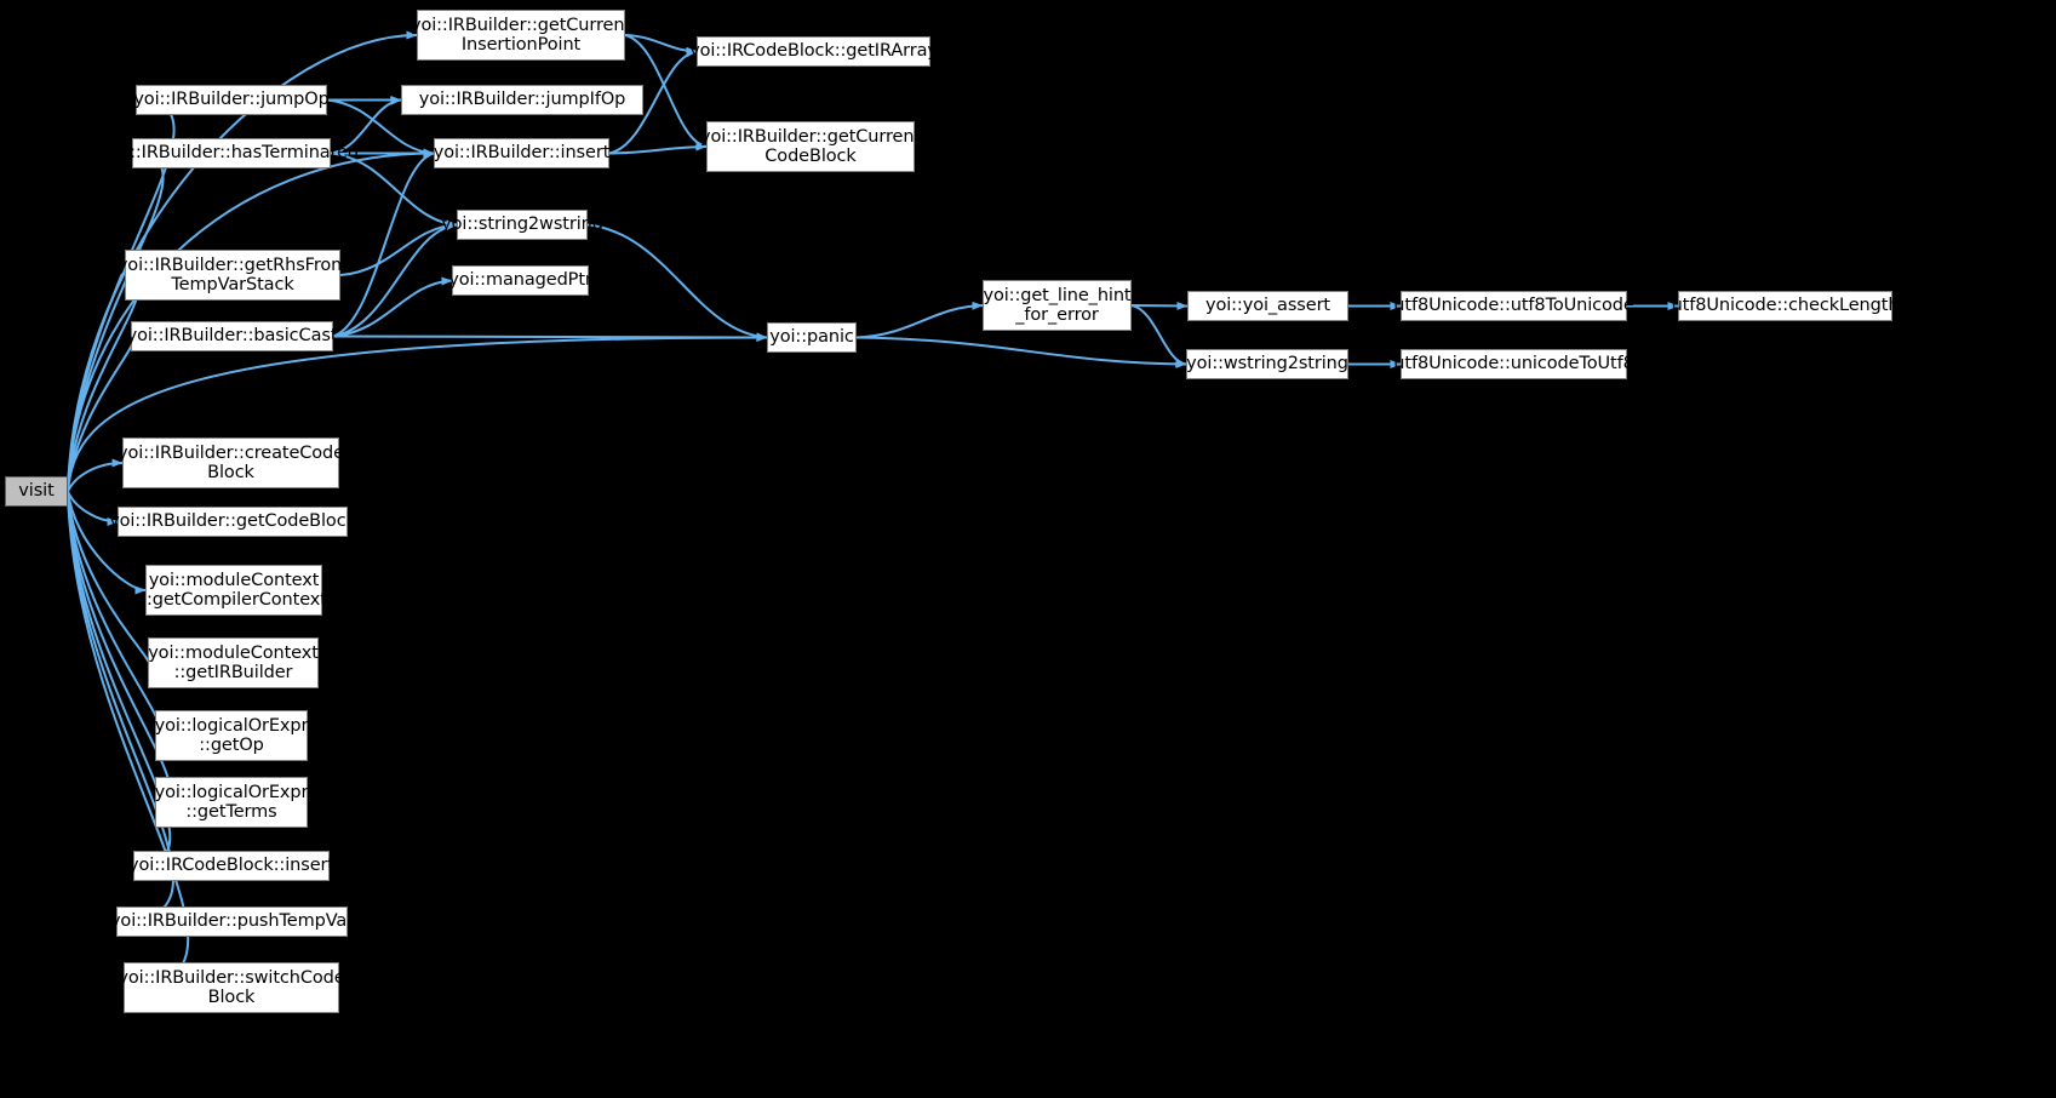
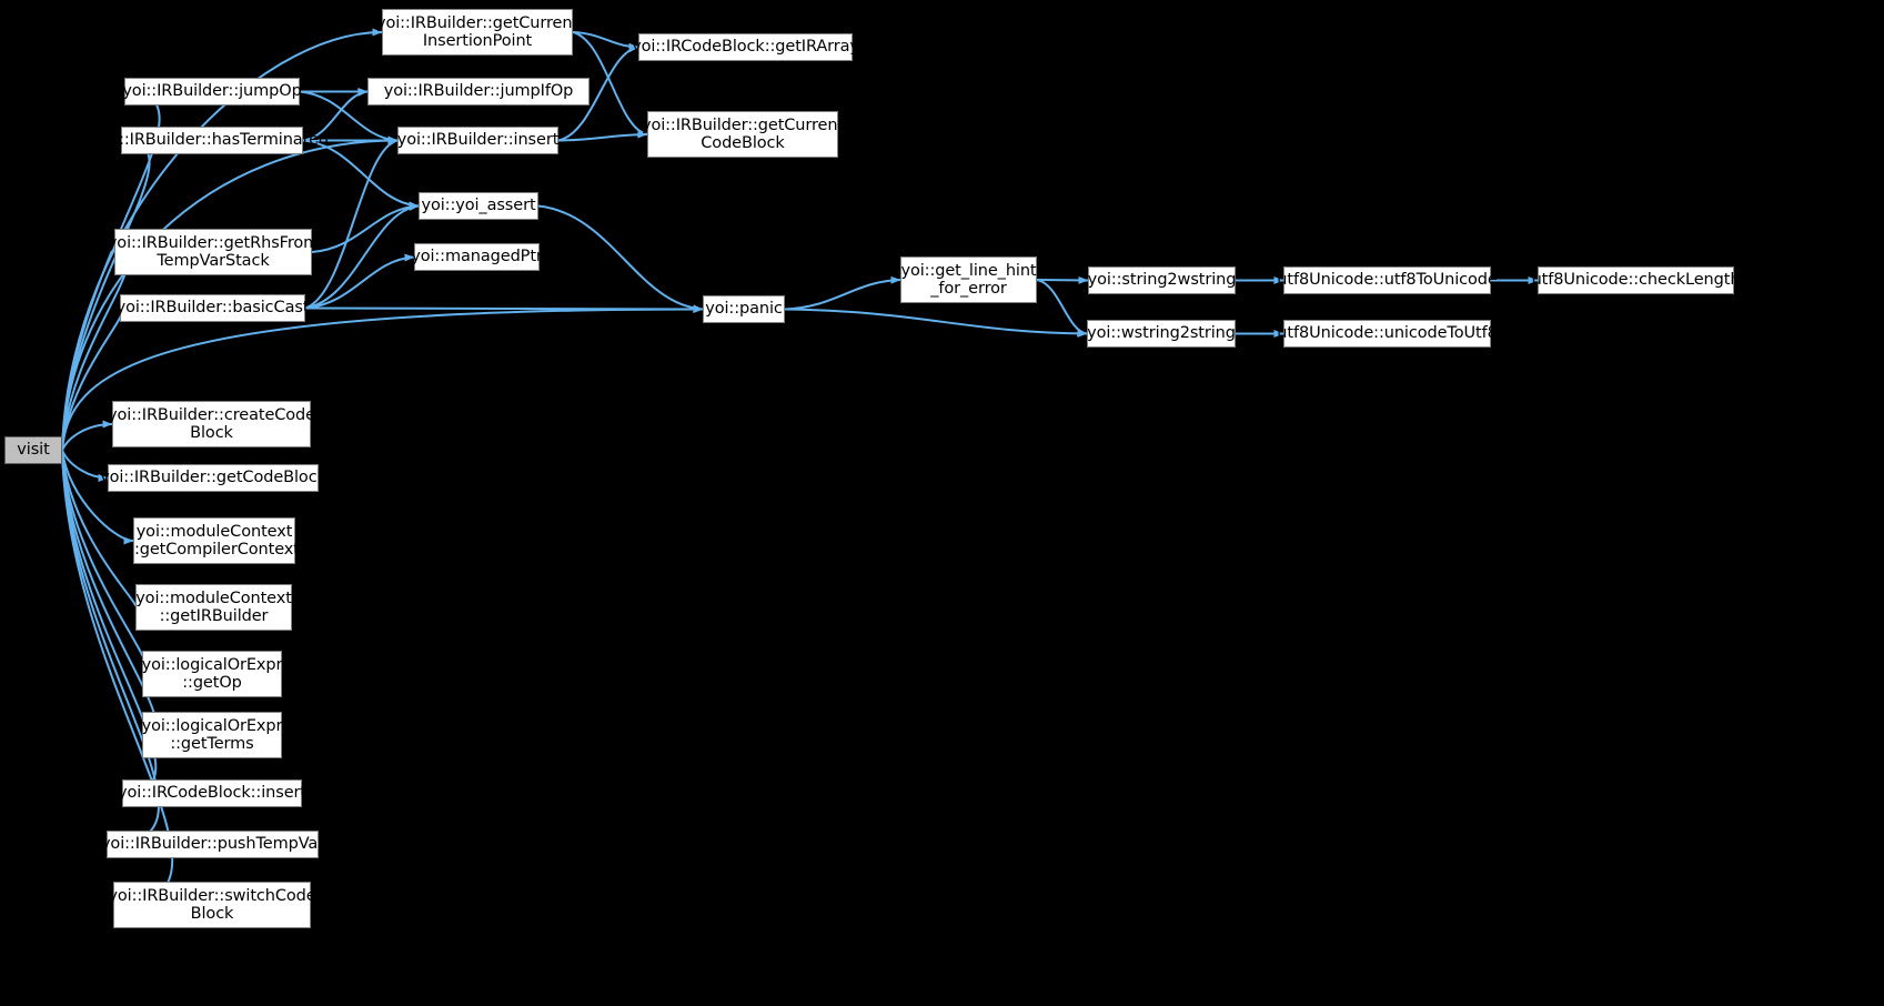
  visit
  yoi::IRBuilder::getCurrent
  InsertionPoint
  yoi::IRCodeBlock::getIRArray
  yoi::IRBuilder::jumpOp
  yoi::IRBuilder::jumpIfOp
  yoi::IRBuilder::getCurrent
  CodeBlock
  yoi::IRBuilder::hasTerminated
  yoi::IRBuilder::insert
- yoi::string2wstring
+ yoi::yoi_assert
  yoi::IRBuilder::getRhsFrom
  TempVarStack
  yoi::managedPtr
  yoi::get_line_hint
  _for_error
- yoi::yoi_assert
+ yoi::string2wstring
  utf8Unicode::utf8ToUnicode
  utf8Unicode::checkLength
  yoi::IRBuilder::basicCast
  yoi::panic
  yoi::wstring2string
  utf8Unicode::unicodeToUtf8
  yoi::IRBuilder::createCode
  Block
  yoi::IRBuilder::getCodeBlock
  yoi::moduleContext
  ::getCompilerContext
  yoi::moduleContext
  ::getIRBuilder
  yoi::logicalOrExpr
  ::getOp
  yoi::logicalOrExpr
  ::getTerms
  yoi::IRCodeBlock::insert
  yoi::IRBuilder::pushTempVar
  yoi::IRBuilder::switchCode
  Block
